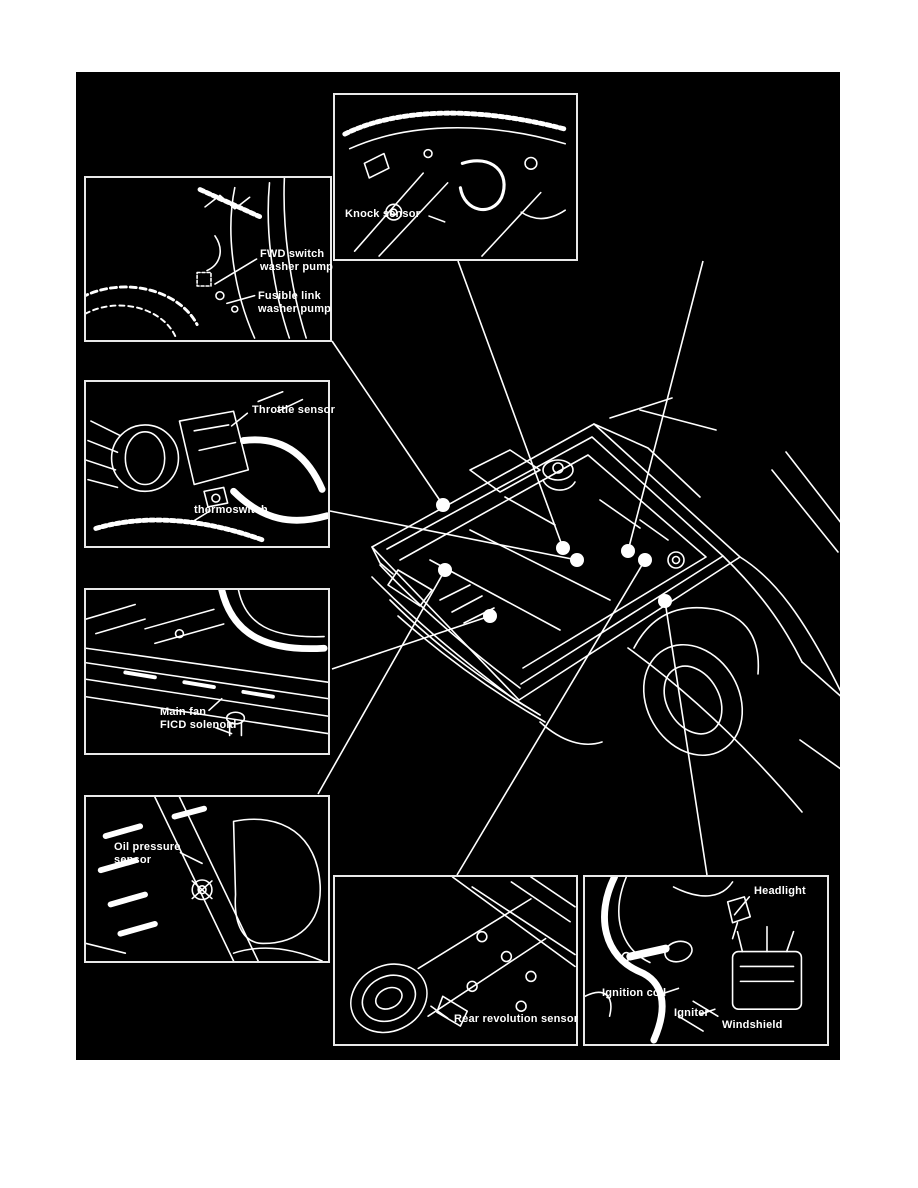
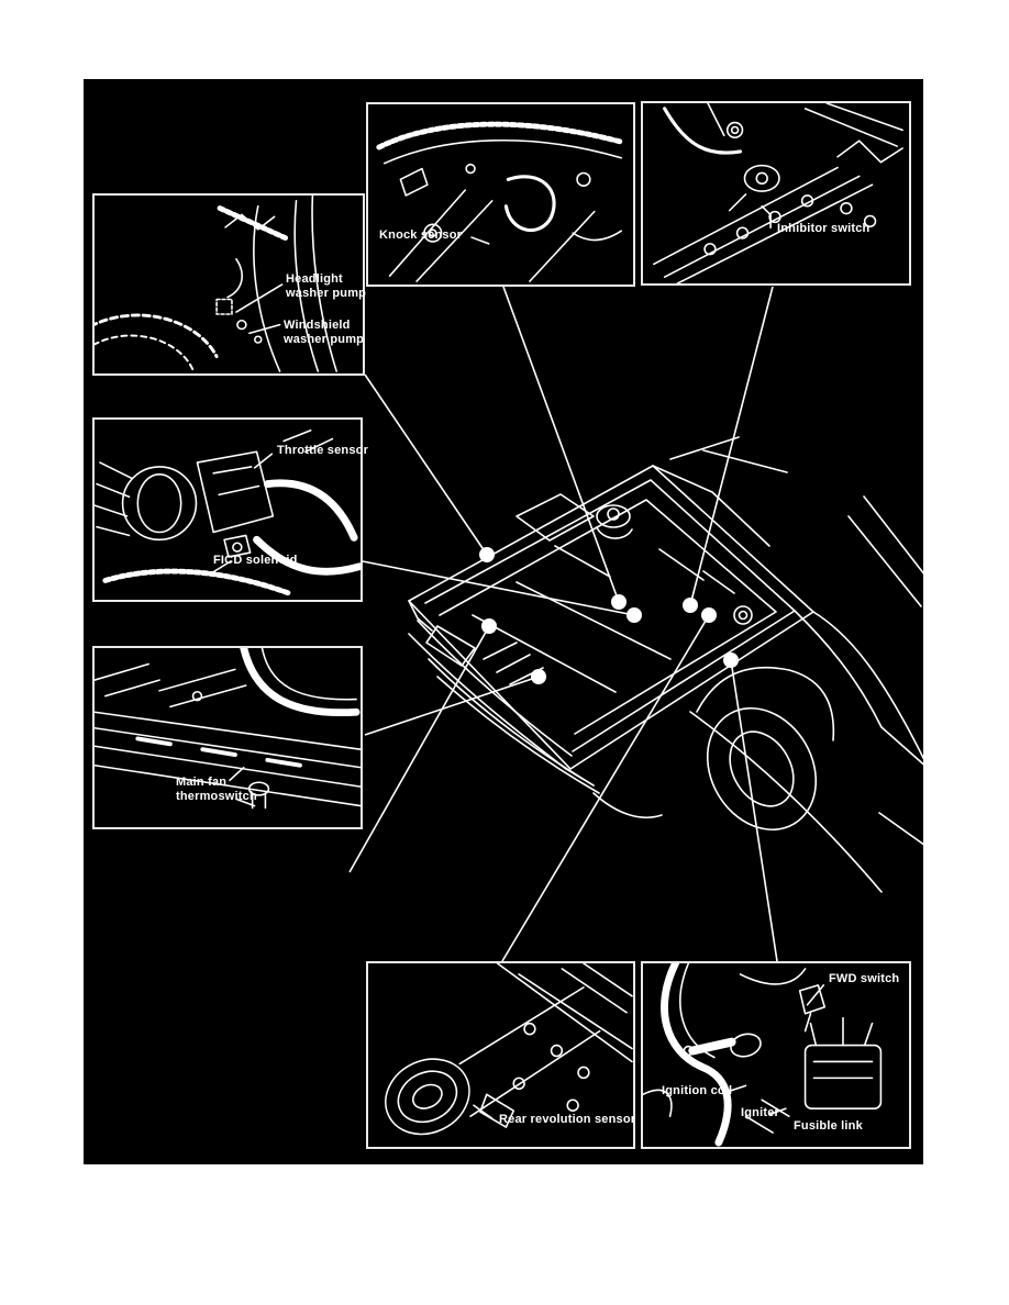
- FWD switch
+ Headlight
  washer pump
- Fusible link
+ Windshield
  washer pump
  Knock sensor
+ Inhibitor switch
  Throttle sensor
- thermoswitch
+ FICD solenoid
  Main fan
- FICD solenoid
+ thermoswitch
- Oil pressure
- sensor
  Rear revolution sensor
- Headlight
+ FWD switch
  Ignition coil
  Igniter
- Windshield
+ Fusible link
